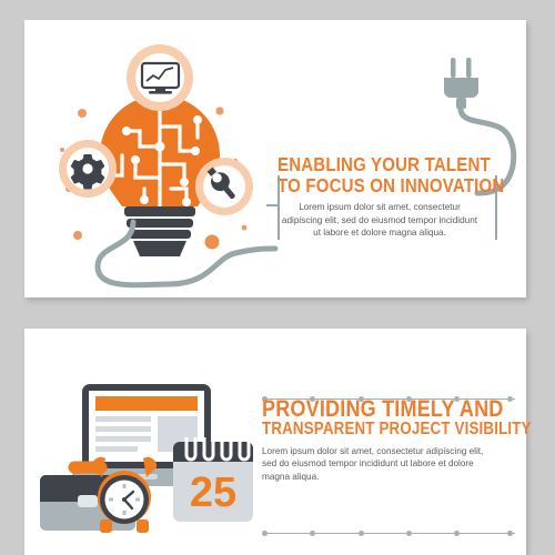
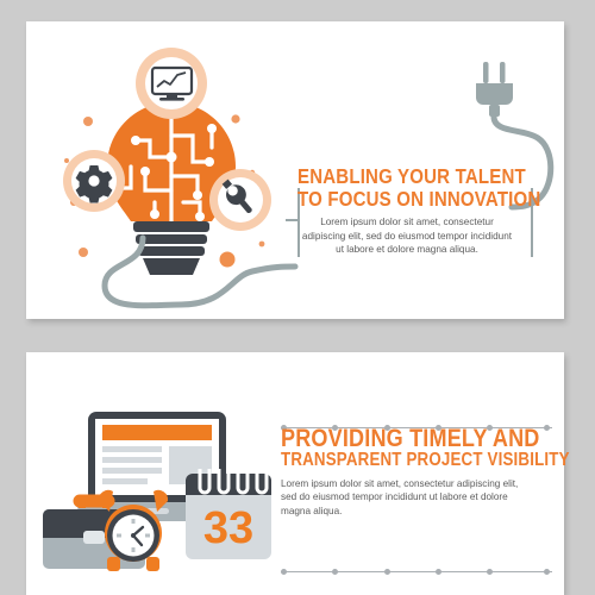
  ENABLING YOUR TALENT
  TO FOCUS ON INNOVATION
  Lorem ipsum dolor sit amet, consectetur adipiscing elit, sed do eiusmod tempor incididunt ut labore et dolore magna aliqua.
- 25
+ 33
  PROVIDING TIMELY AND
  TRANSPARENT PROJECT VISIBILITY
  Lorem ipsum dolor sit amet, consectetur adipiscing elit, sed do eiusmod tempor incididunt ut labore et dolore magna aliqua.
